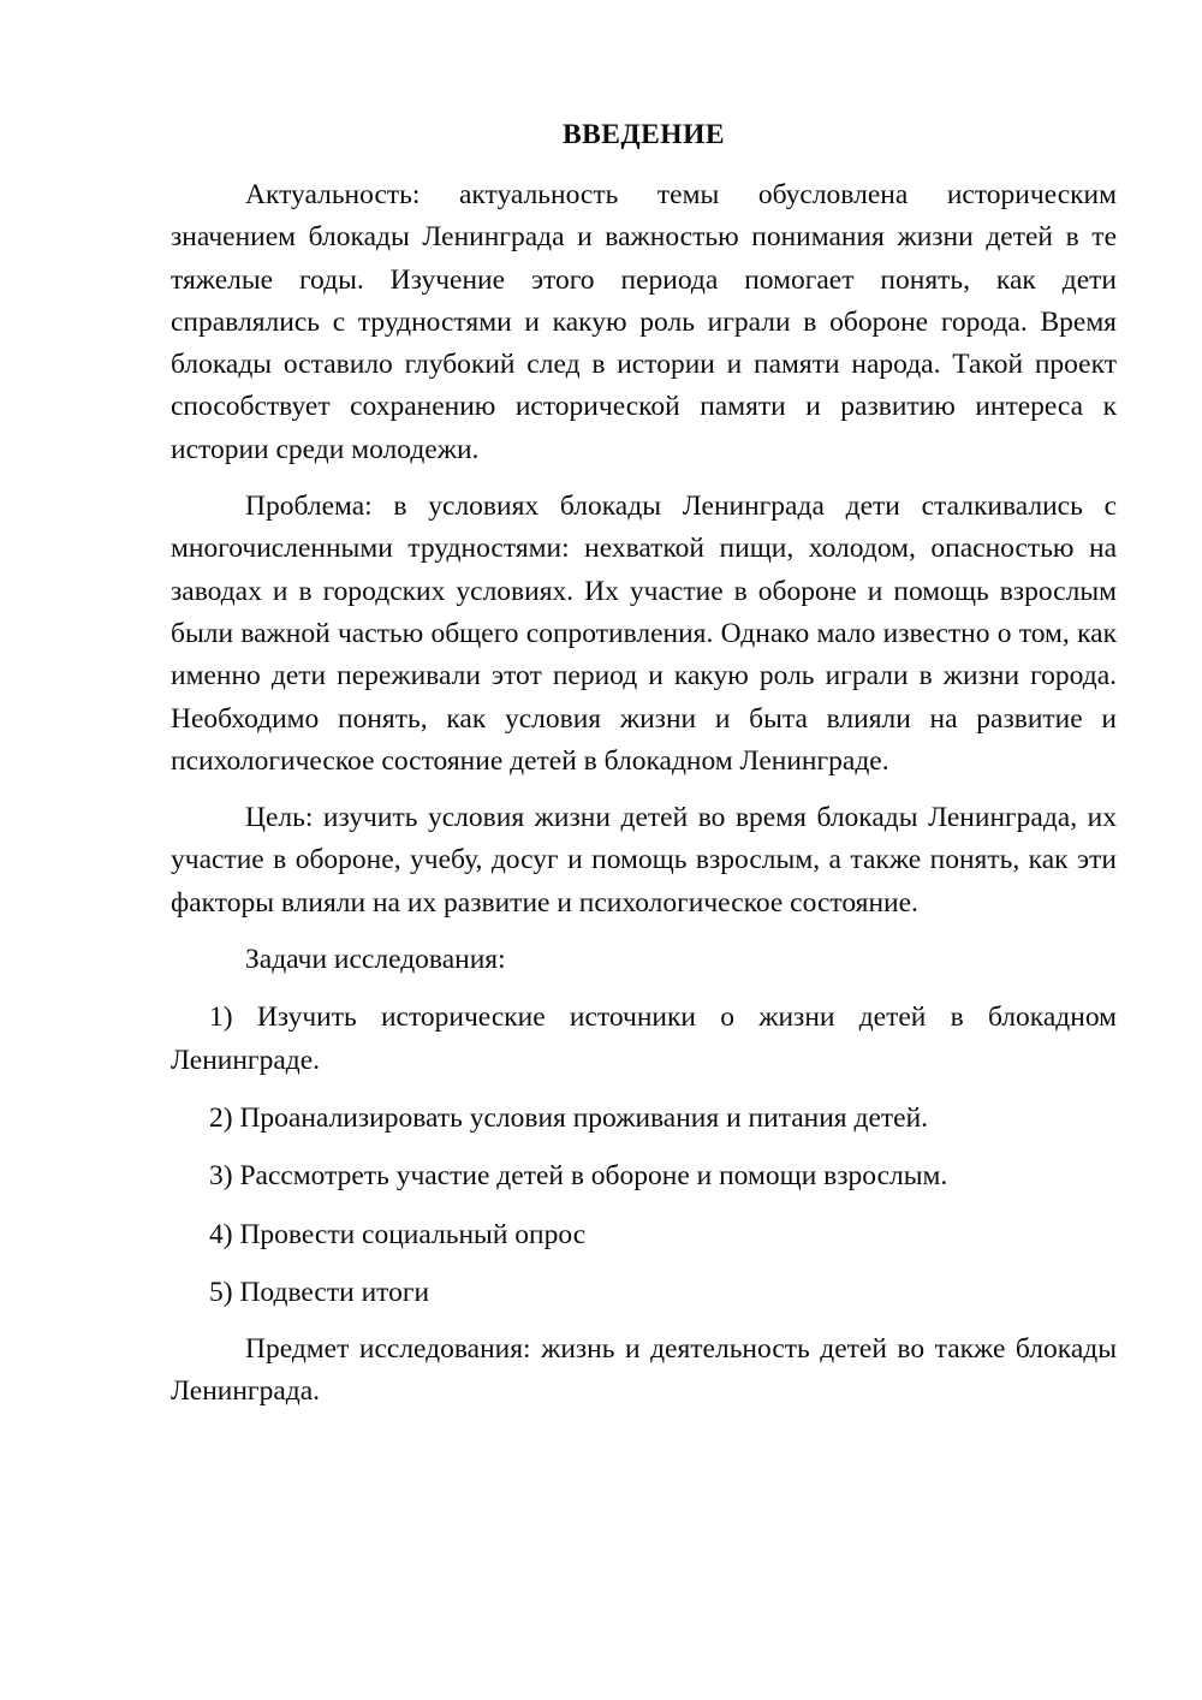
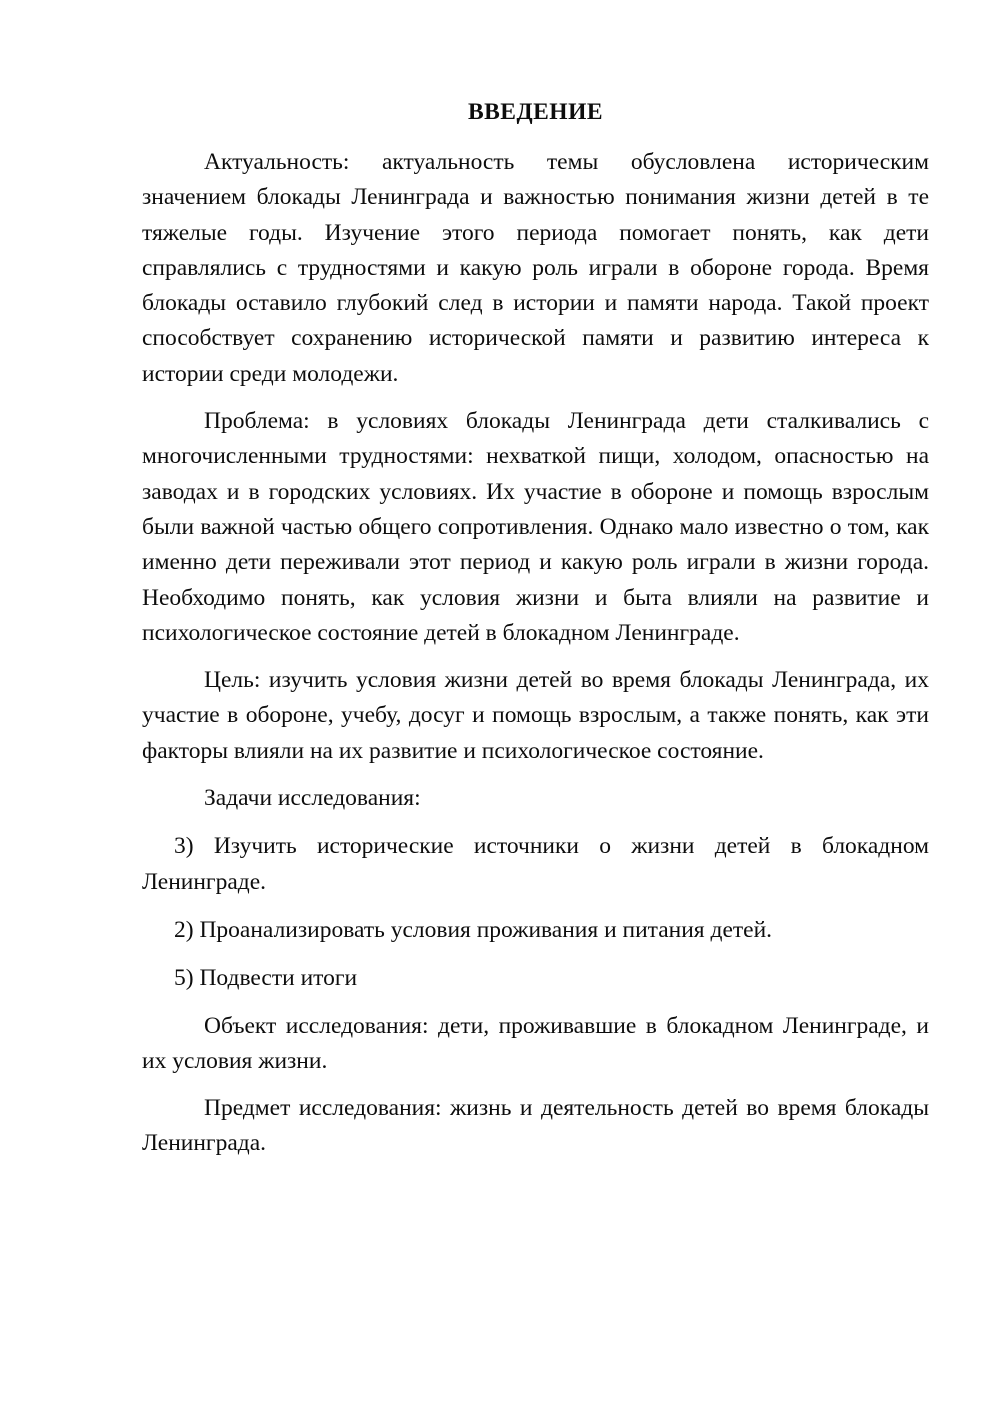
  ВВЕДЕНИЕ
  Актуальность: актуальность темы обусловлена историческим значением блокады Ленинграда и важностью понимания жизни детей в те тяжелые годы. Изучение этого периода помогает понять, как дети справлялись с трудностями и какую роль играли в обороне города. Время блокады оставило глубокий след в истории и памяти народа. Такой проект способствует сохранению исторической памяти и развитию интереса к истории среди молодежи.
  Проблема: в условиях блокады Ленинграда дети сталкивались с многочисленными трудностями: нехваткой пищи, холодом, опасностью на заводах и в городских условиях. Их участие в обороне и помощь взрослым были важной частью общего сопротивления. Однако мало известно о том, как именно дети переживали этот период и какую роль играли в жизни города. Необходимо понять, как условия жизни и быта влияли на развитие и психологическое состояние детей в блокадном Ленинграде.
  Цель: изучить условия жизни детей во время блокады Ленинграда, их участие в обороне, учебу, досуг и помощь взрослым, а также понять, как эти факторы влияли на их развитие и психологическое состояние.
  Задачи исследования:
- 1) Изучить исторические источники о жизни детей в блокадном Ленинграде.
+ 3) Изучить исторические источники о жизни детей в блокадном Ленинграде.
  2) Проанализировать условия проживания и питания детей.
- 3) Рассмотреть участие детей в обороне и помощи взрослым.
- 4) Провести социальный опрос
  5) Подвести итоги
+ Объект исследования: дети, проживавшие в блокадном Ленинграде, и их условия жизни.
- Предмет исследования: жизнь и деятельность детей во также блокады Ленинграда.
+ Предмет исследования: жизнь и деятельность детей во время блокады Ленинграда.
